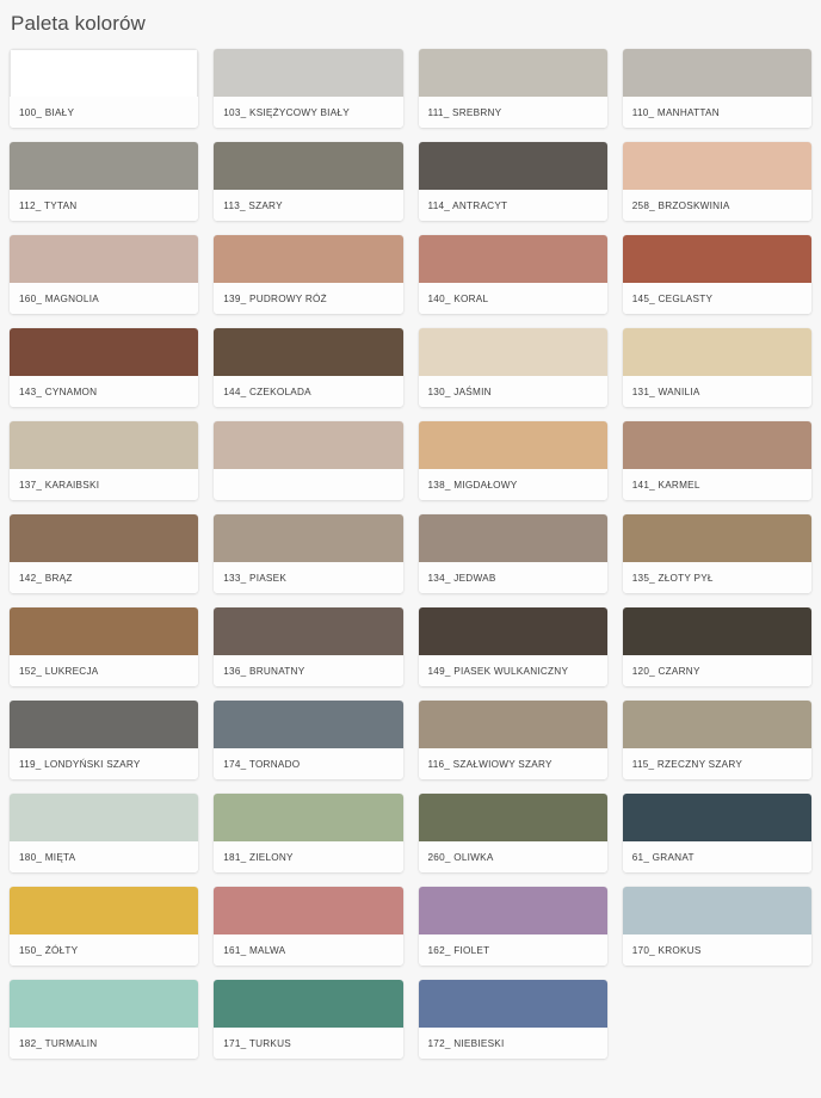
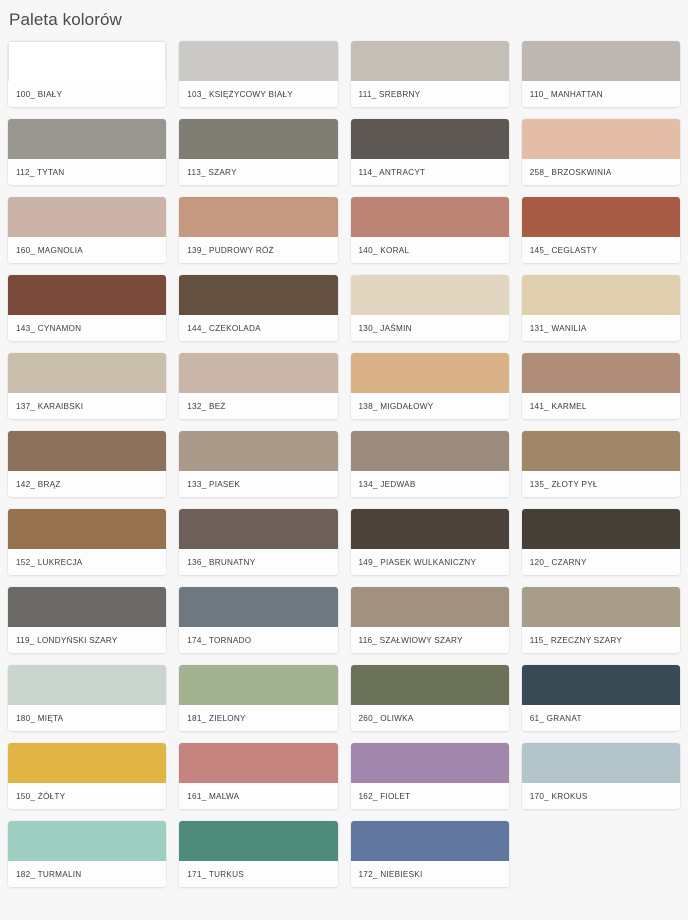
  Paleta kolorów
  100_ BIAŁY
  103_ KSIĘŻYCOWY BIAŁY
  111_ SREBRNY
  110_ MANHATTAN
  112_ TYTAN
  113_ SZARY
  114_ ANTRACYT
  258_ BRZOSKWINIA
  160_ MAGNOLIA
  139_ PUDROWY RÓŻ
  140_ KORAL
  145_ CEGLASTY
  143_ CYNAMON
  144_ CZEKOLADA
  130_ JAŚMIN
  131_ WANILIA
  137_ KARAIBSKI
+ 132_ BEŻ
  138_ MIGDAŁOWY
  141_ KARMEL
  142_ BRĄZ
  133_ PIASEK
  134_ JEDWAB
  135_ ZŁOTY PYŁ
  152_ LUKRECJA
  136_ BRUNATNY
  149_ PIASEK WULKANICZNY
  120_ CZARNY
  119_ LONDYŃSKI SZARY
  174_ TORNADO
  116_ SZAŁWIOWY SZARY
  115_ RZECZNY SZARY
  180_ MIĘTA
  181_ ZIELONY
  260_ OLIWKA
  61_ GRANAT
  150_ ŻÓŁTY
  161_ MALWA
  162_ FIOLET
  170_ KROKUS
  182_ TURMALIN
  171_ TURKUS
  172_ NIEBIESKI
